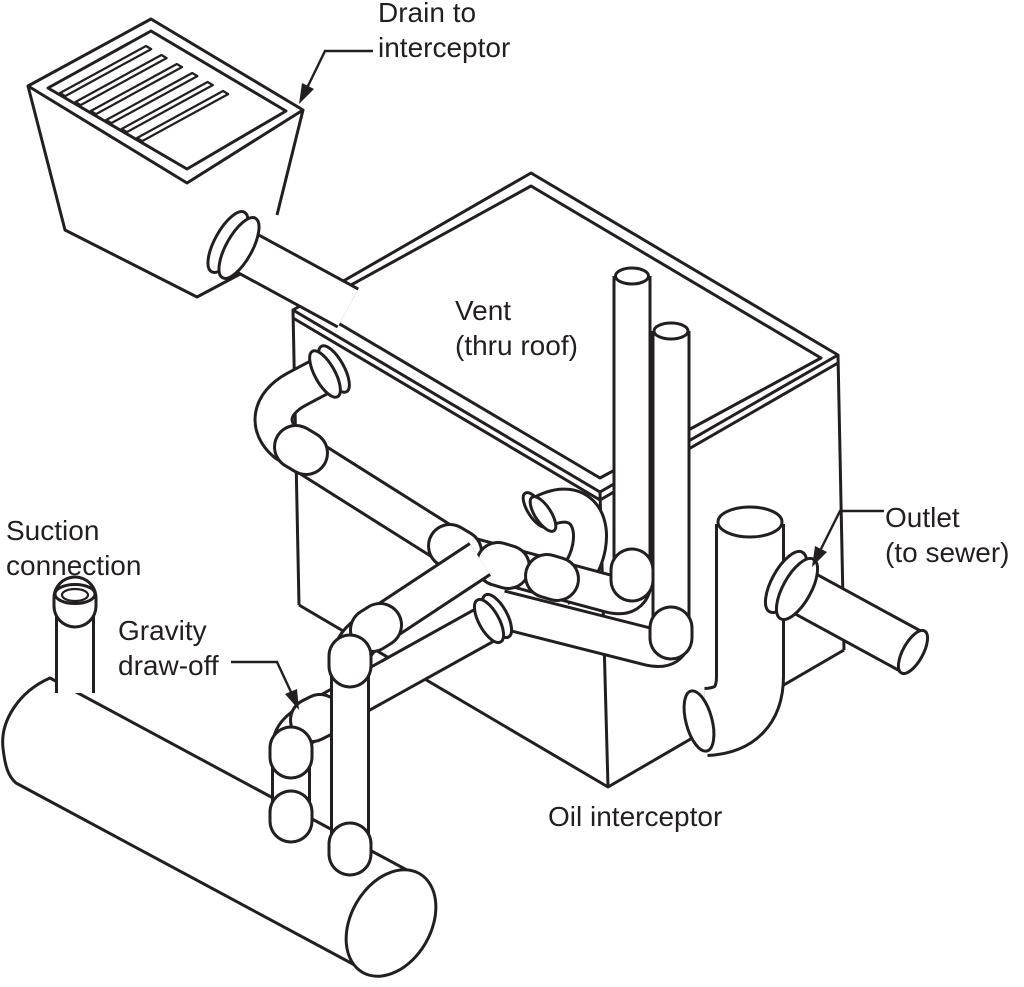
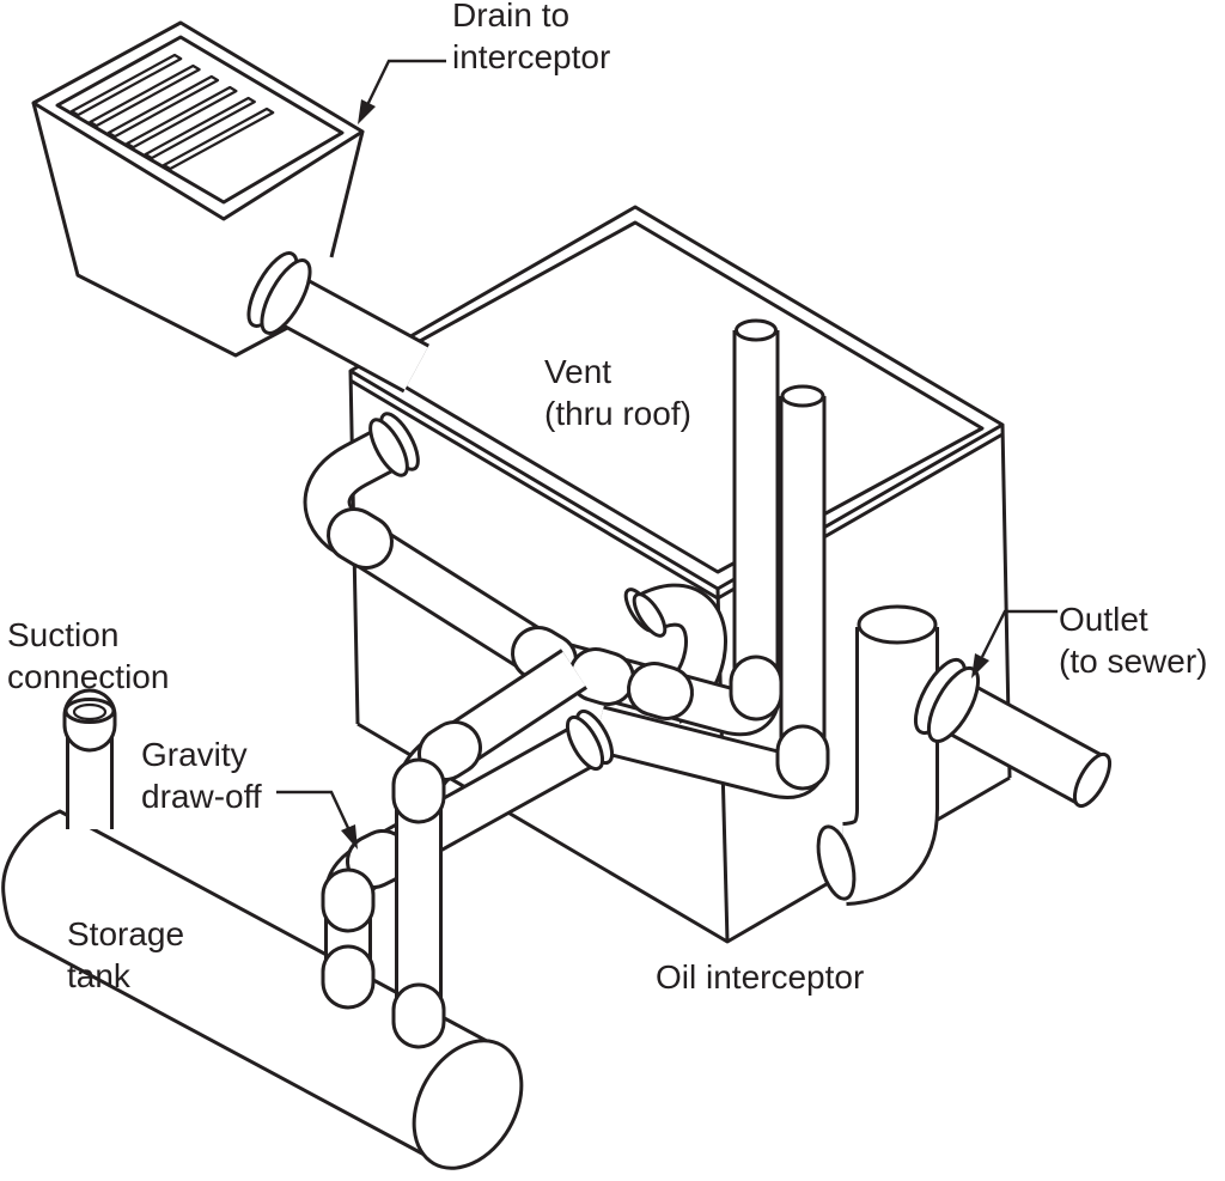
  Drain to
  interceptor
  Vent
  (thru roof)
  Outlet
  (to sewer)
  Suction
  connection
  Gravity
  draw-off
+ Storage
+ tank
  Oil interceptor
